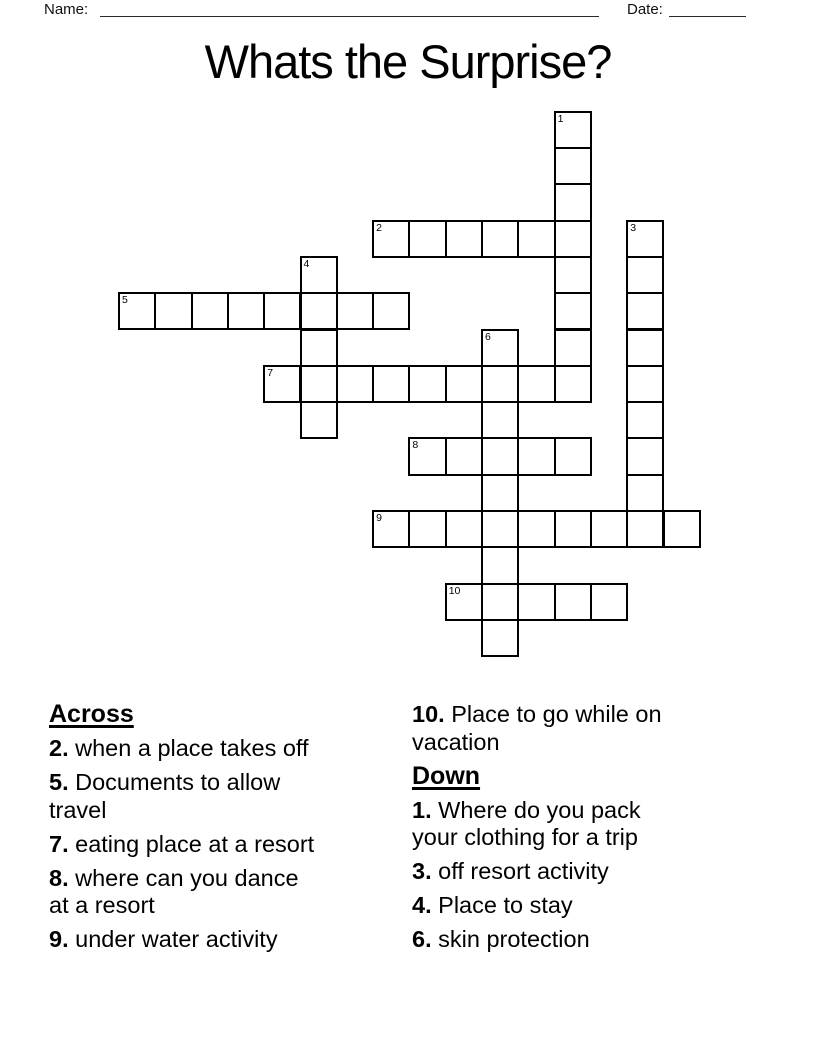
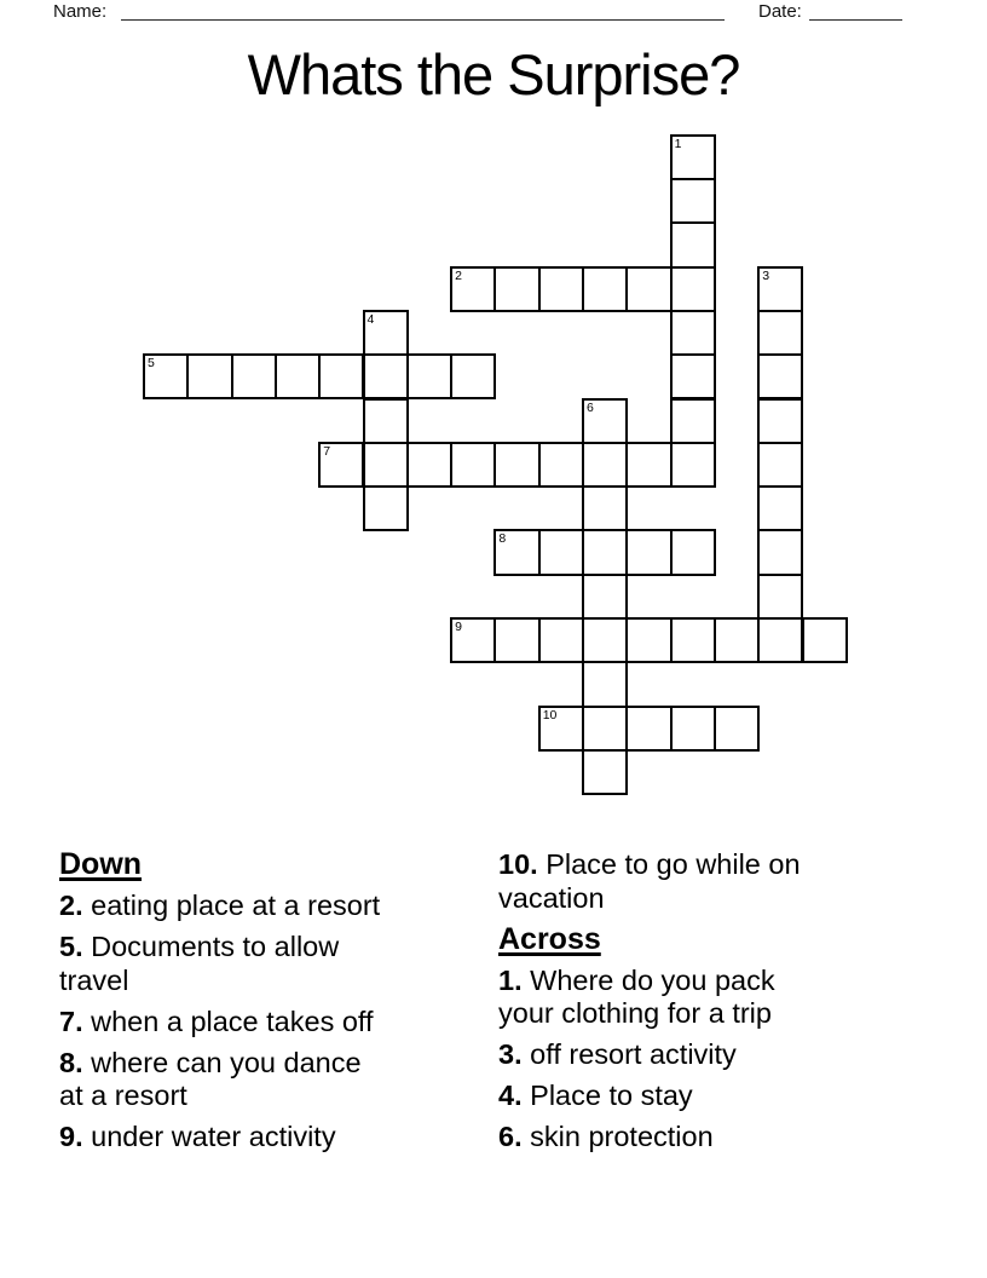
  Name:
  Date:
  Whats the Surprise?
  1
  2
  3
  4
  5
  6
  7
  8
  9
  10
- Across
+ Down
- 2. when a place takes off
+ 2. eating place at a resort
  5. Documents to allow
  travel
- 7. eating place at a resort
+ 7. when a place takes off
  8. where can you dance
  at a resort
  9. under water activity
  10. Place to go while on
  vacation
- Down
+ Across
  1. Where do you pack
  your clothing for a trip
  3. off resort activity
  4. Place to stay
  6. skin protection
